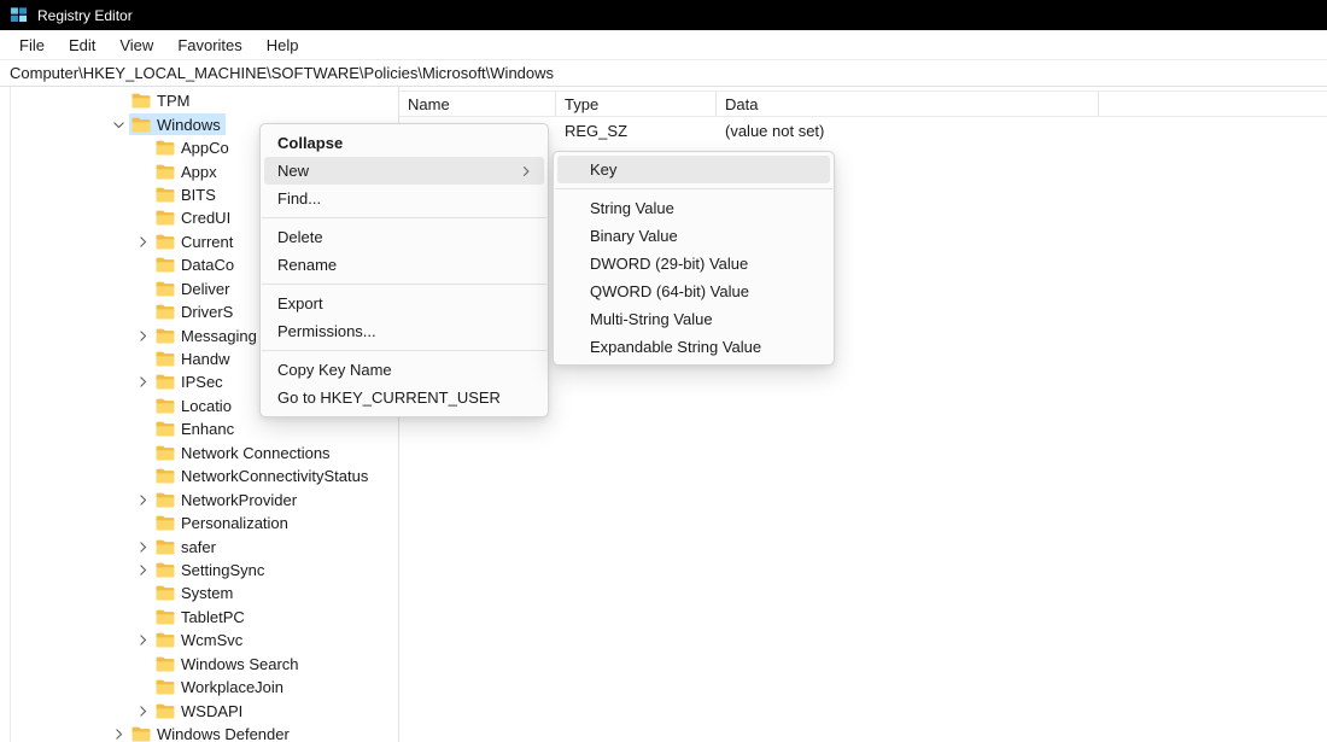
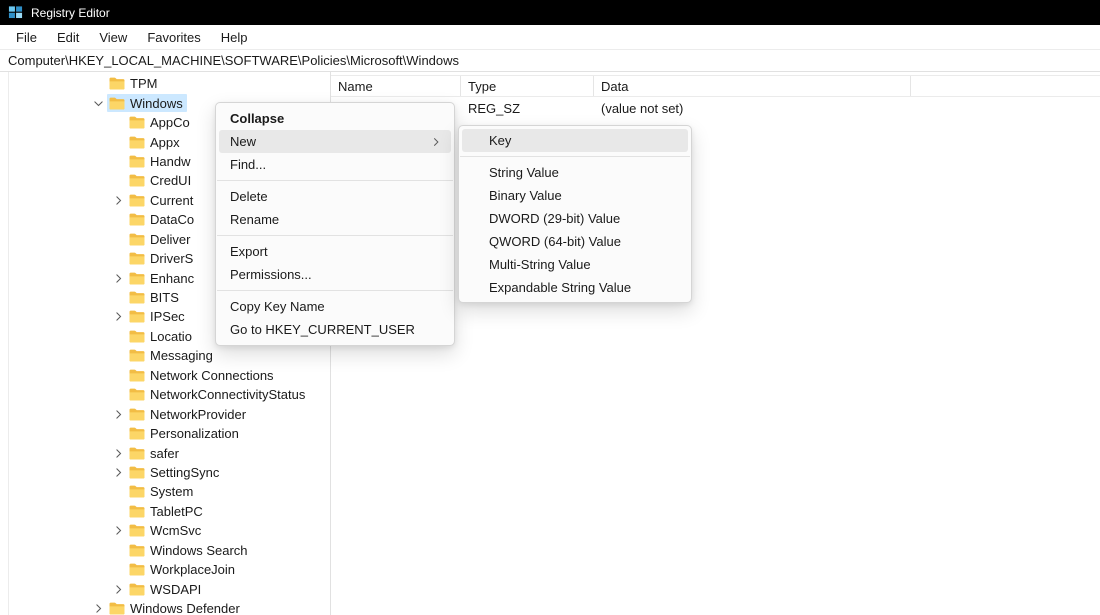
  Registry Editor
  File
  Edit
  View
  Favorites
  Help
  Computer\HKEY_LOCAL_MACHINE\SOFTWARE\Policies\Microsoft\Windows
  TPM
  Windows
  AppCo
  Appx
- BITS
+ Handw
  CredUI
  Current
  DataCo
  Deliver
  DriverS
- Messaging
+ Enhanc
- Handw
+ BITS
  IPSec
  Locatio
- Enhanc
+ Messaging
  Network Connections
  NetworkConnectivityStatus
  NetworkProvider
  Personalization
  safer
  SettingSync
  System
  TabletPC
  WcmSvc
  Windows Search
  WorkplaceJoin
  WSDAPI
  Windows Defender
  Name
  Type
  Data
  REG_SZ
  (value not set)
  Collapse
  New
  Find...
  Delete
  Rename
  Export
  Permissions...
  Copy Key Name
  Go to HKEY_CURRENT_USER
  Key
  String Value
  Binary Value
  DWORD (29-bit) Value
  QWORD (64-bit) Value
  Multi-String Value
  Expandable String Value
